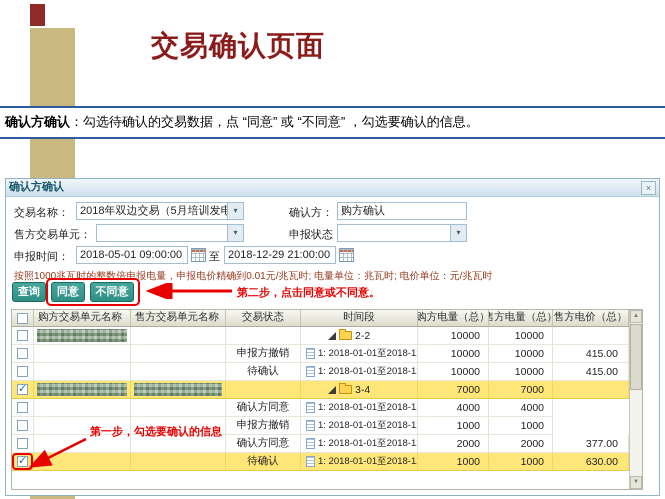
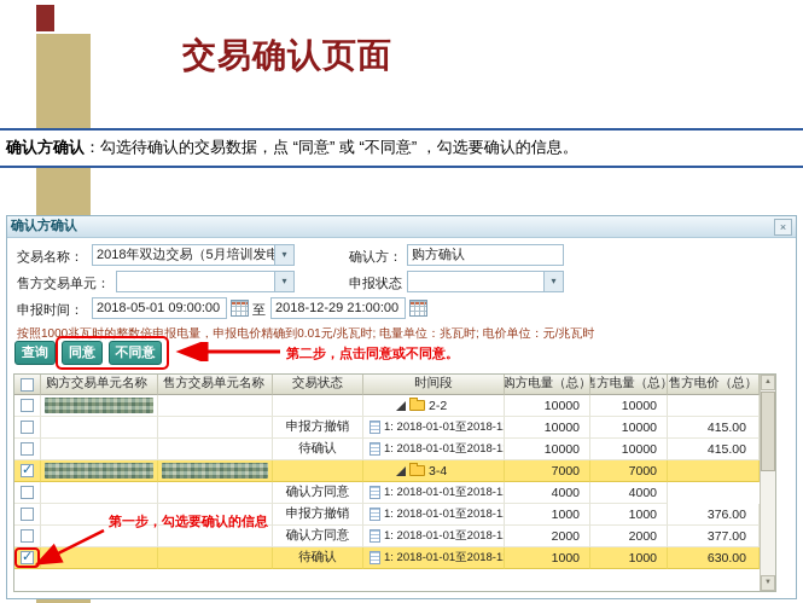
  交易确认页面
  确认方确认：勾选待确认的交易数据，点 “同意” 或 “不同意” ，勾选要确认的信息。
  确认方确认
  ×
  交易名称：
  2018年双边交易（5月培训发
  ▾
  确认方：
  购方确认
  售方交易单元：
  ▾
  申报状态
  ▾
  申报时间：
  2018-05-01 09:00:00
  至
  2018-12-29 21:00:00
  按照1000兆瓦时的整数倍申报电量，申报电价精确到0.01元/兆瓦时; 电量单位：兆瓦时; 电价单位：元/兆瓦时
  查询
  同意
  不同意
  第二步，点击同意或不同意。
  购方交易单元名称
  售方交易单元名称
  交易状态
  时间段
  购方电量（总）
  售方电量（总）
  售方电价（总）
  2-2
  10000
  10000
  申报方撤销
  1: 2018-01-01至2018-1
  10000
  10000
  415.00
  待确认
  1: 2018-01-01至2018-1
  10000
  10000
  415.00
  3-4
  7000
  7000
  确认方同意
  1: 2018-01-01至2018-1
  4000
  4000
  申报方撤销
  1: 2018-01-01至2018-1
  1000
  1000
+ 376.00
  确认方同意
  1: 2018-01-01至2018-1
  2000
  2000
  377.00
  待确认
  1: 2018-01-01至2018-1
  1000
  1000
  630.00
  第一步，勾选要确认的信息
